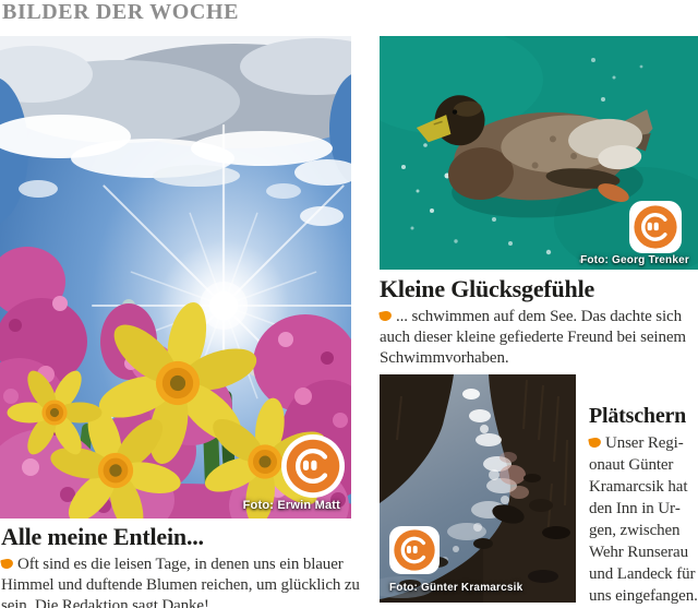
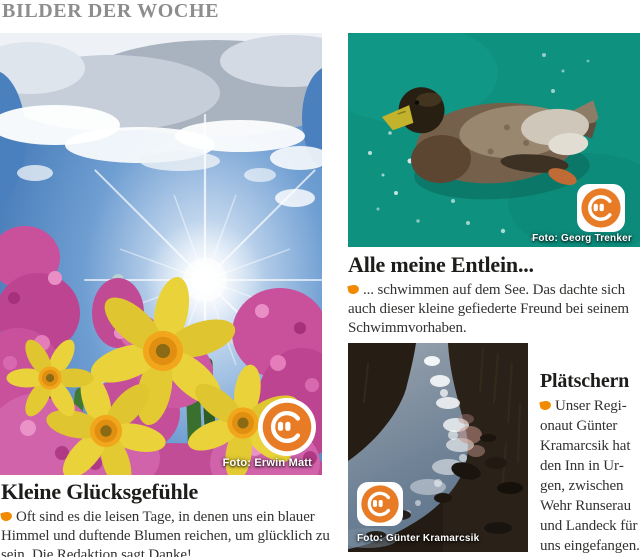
  BILDER DER WOCHE
  Foto: Erwin Matt
  Foto: Georg Trenker
  Foto: Günter Kramarcsik
- Alle meine Entlein...
+ Kleine Glücksgefühle
  Oft sind es die leisen Tage, in denen uns ein blauer Himmel und duftende Blumen reichen, um glücklich zu sein. Die Redaktion sagt Danke!
- Kleine Glücksgefühle
+ Alle meine Entlein...
  ... schwimmen auf dem See. Das dachte sich auch dieser kleine gefiederte Freund bei seinem Schwimmvorhaben.
  Plätschern
  Unser Regi­naut Günter Kramarcsik hat den Inn in Ur­en, zwischen Wehr Runserau und Landeck für uns einge­fangen.
